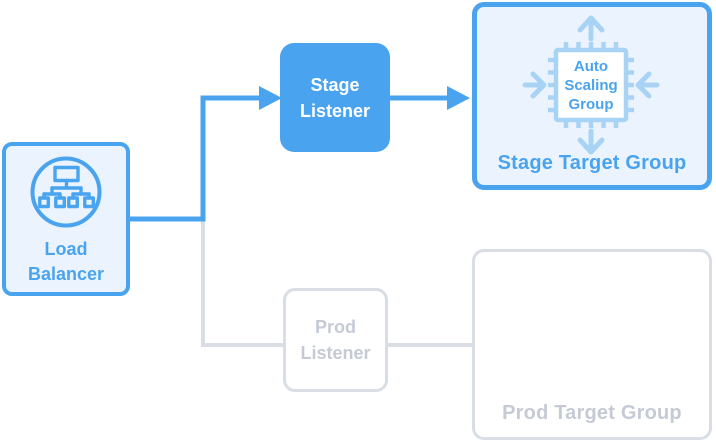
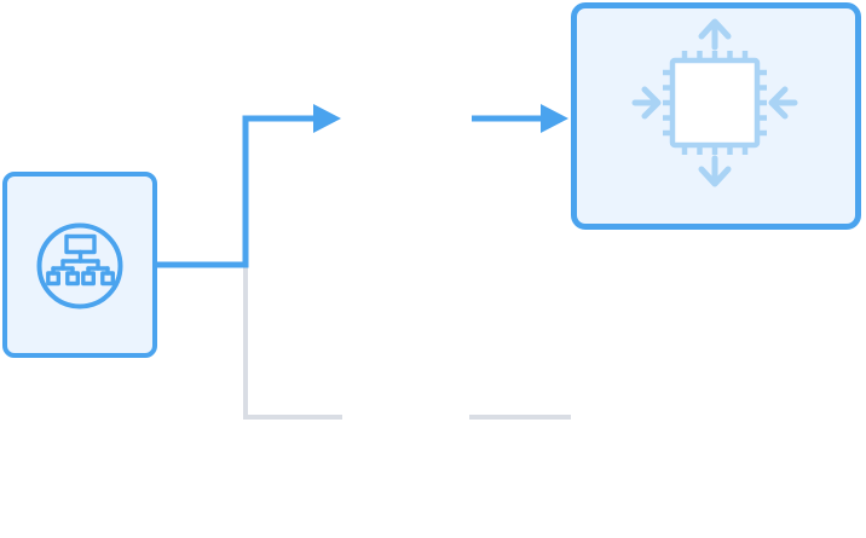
- Load Balancer
- Stage Listener
- Prod Listener
- Auto Scaling Group
- Stage Target Group
- Prod Target Group
